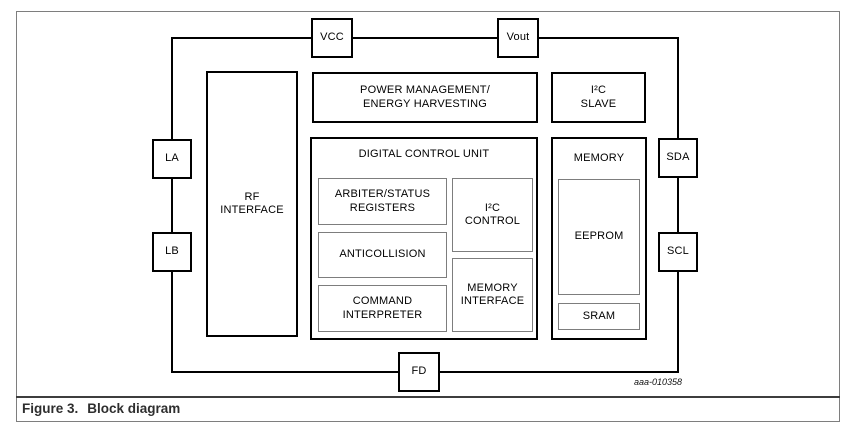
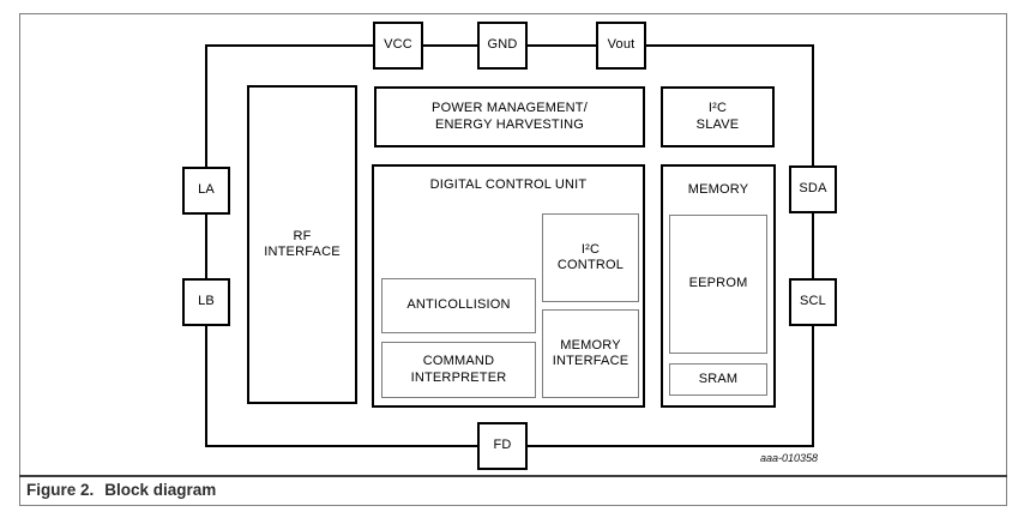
  VCC
+ GND
  Vout
  LA
  LB
  SDA
  SCL
  FD
  RF
  INTERFACE
  POWER MANAGEMENT/
  ENERGY HARVESTING
  I²C
  SLAVE
  DIGITAL CONTROL UNIT
- ARBITER/STATUS
- REGISTERS
  ANTICOLLISION
  COMMAND
  INTERPRETER
  I²C
  CONTROL
  MEMORY
  INTERFACE
  MEMORY
  EEPROM
  SRAM
  aaa-010358
- Figure 3. Block diagram
+ Figure 2. Block diagram
